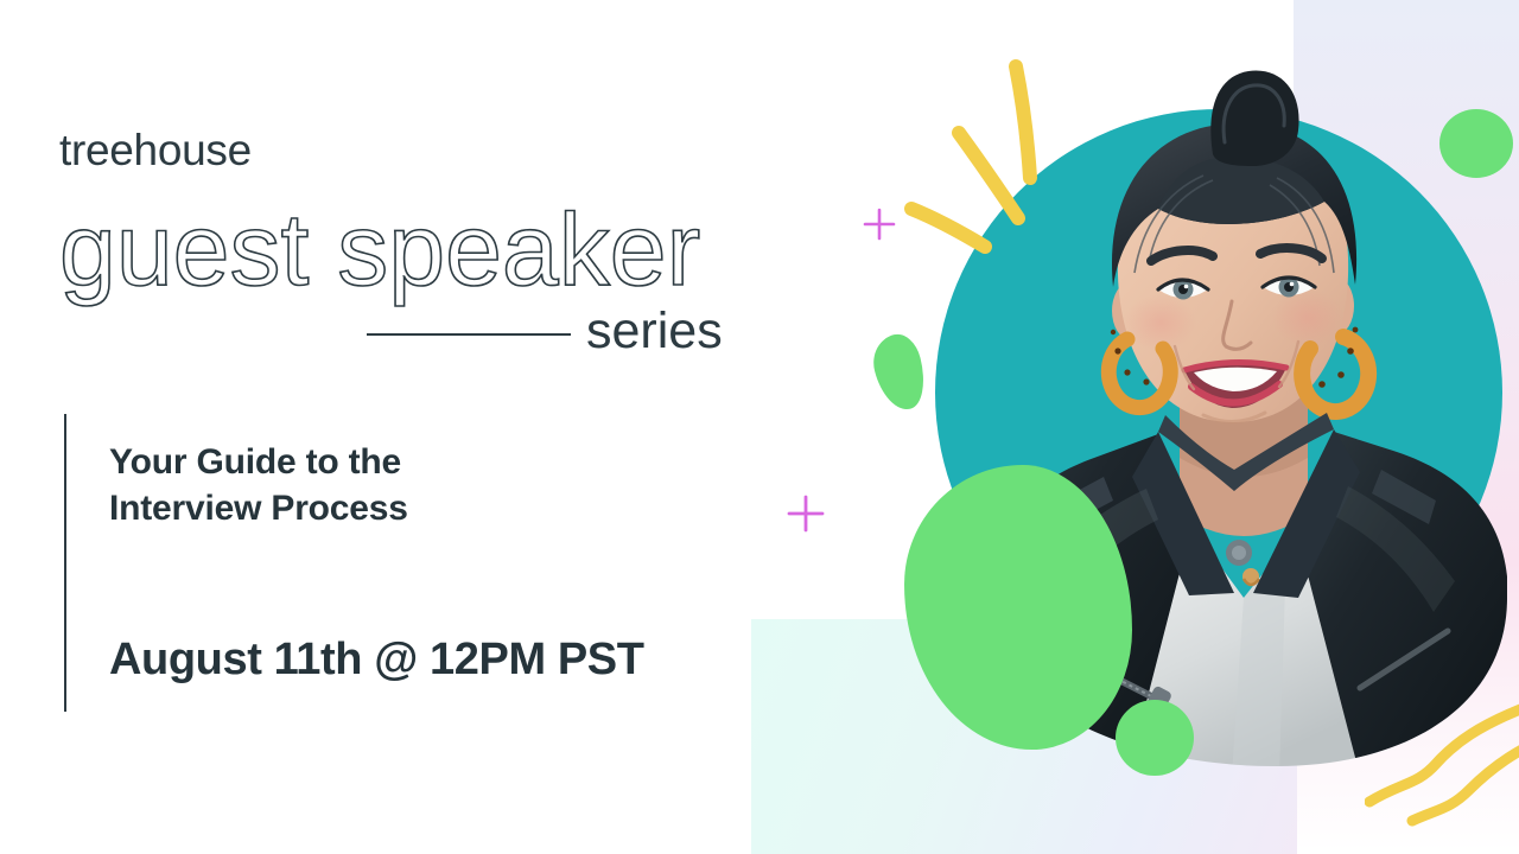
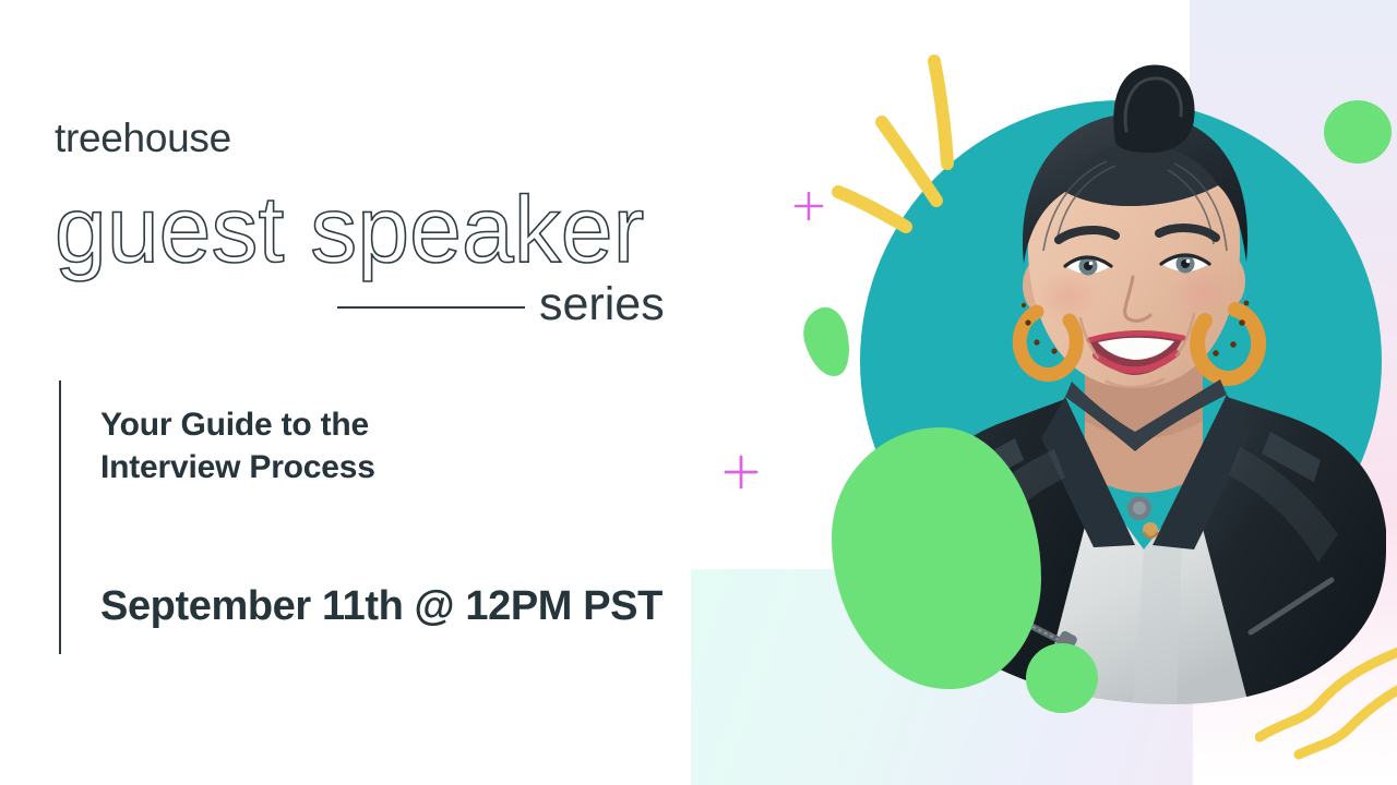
  treehouse
  guest speaker
  series
  Your Guide to the
  Interview Process
- August 11th @ 12PM PST
+ September 11th @ 12PM PST
